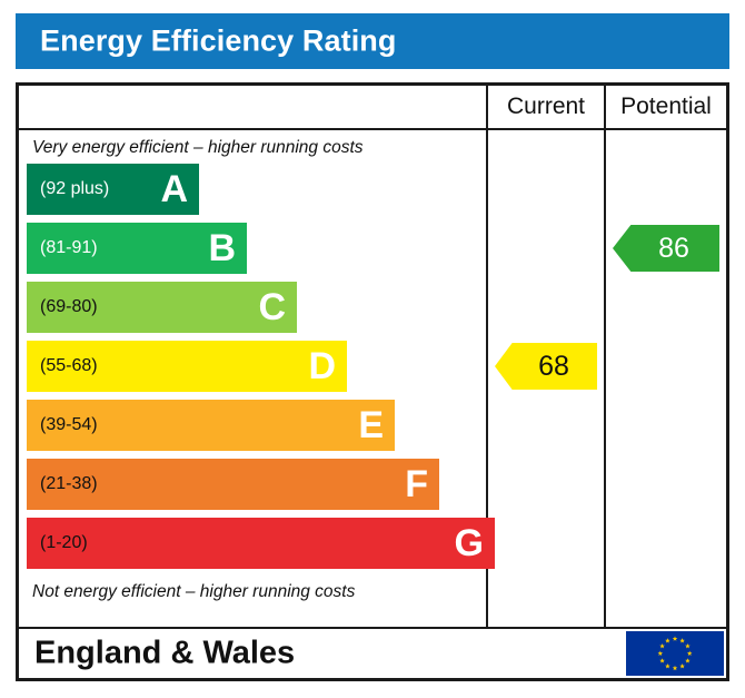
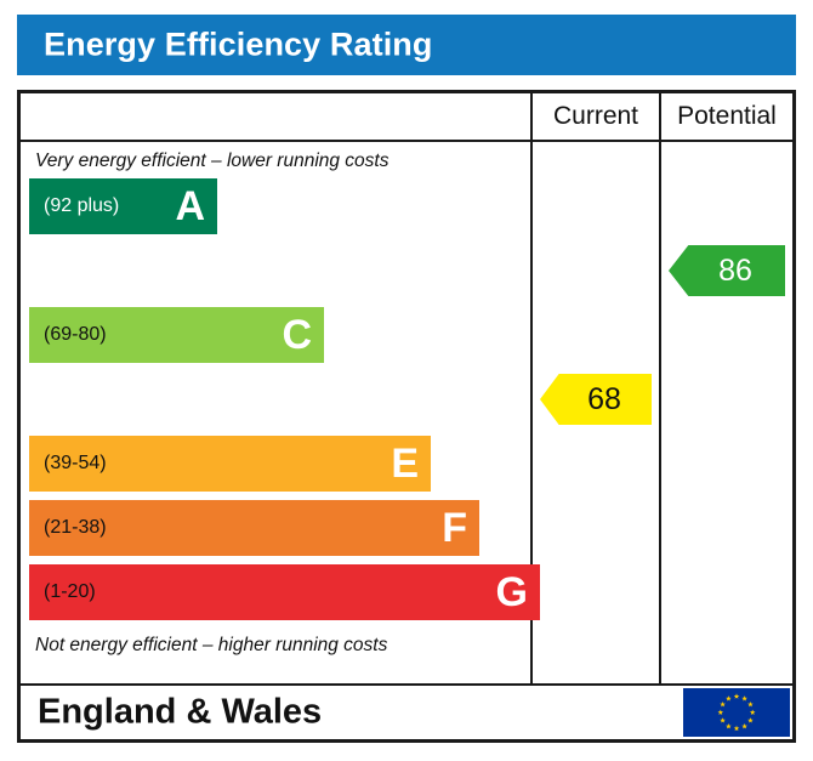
  Energy Efficiency Rating
  Current
  Potential
- Very energy efficient – higher running costs
+ Very energy efficient – lower running costs
  Not energy efficient – higher running costs
  (92 plus)
  A
- (81-91)
- B
  (69-80)
  C
- (55-68)
- D
  (39-54)
  E
  (21-38)
  F
  (1-20)
  G
  68
  86
  England & Wales
